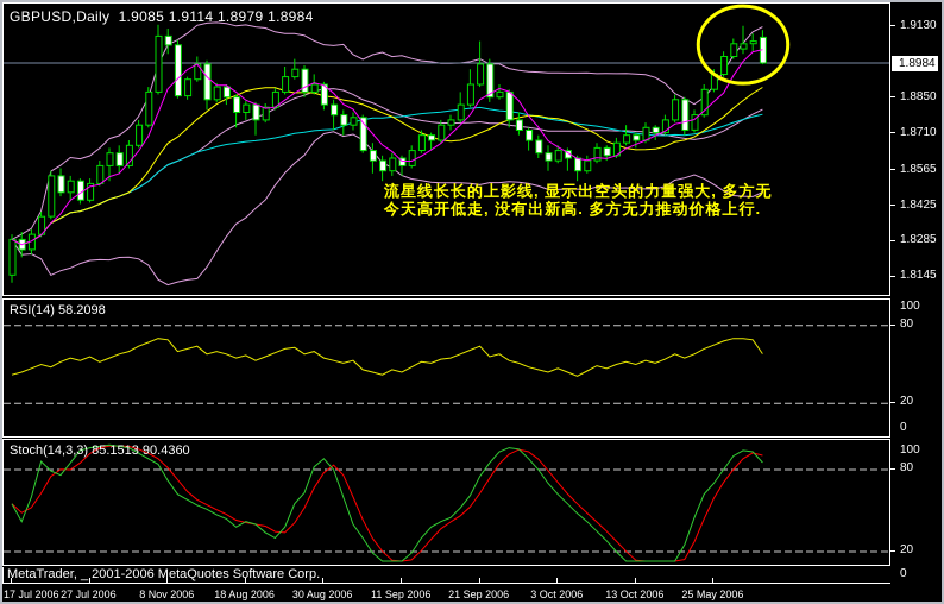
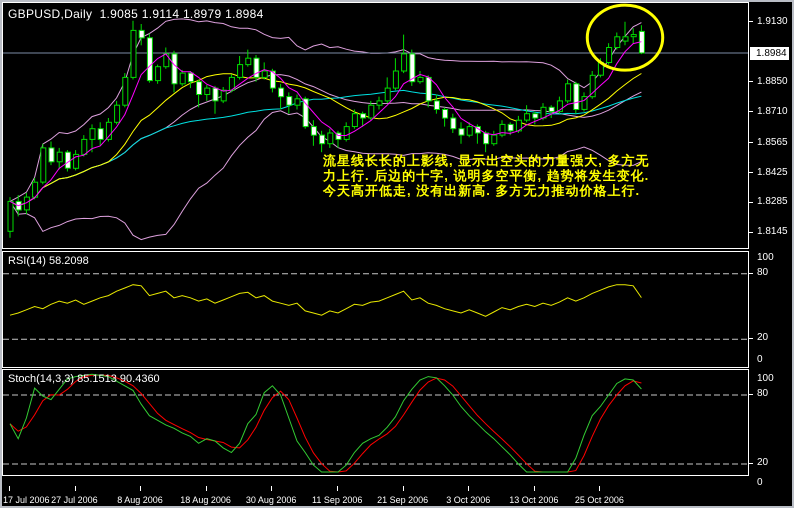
  GBPUSD,Daily 1.9085 1.9114 1.8979 1.8984
  流星线长长的上影线, 显示出空头的力量强大, 多方无
+ 力上行. 后边的十字, 说明多空平衡, 趋势将发生变化.
  今天高开低走, 没有出新高. 多方无力推动价格上行.
  RSI(14) 58.2098
  Stoch(14,3,3) 85.1513 90.4360
- MetaTrader, _ 2001-2006 MetaQuotes Software Corp.
  17 Jul 2006
  27 Jul 2006
- 8 Nov 2006
+ 8 Aug 2006
  18 Aug 2006
  30 Aug 2006
  11 Sep 2006
  21 Sep 2006
  3 Oct 2006
  13 Oct 2006
- 25 May 2006
+ 25 Oct 2006
  1.9130
  1.8850
  1.8710
  1.8565
  1.8425
  1.8285
  1.8145
  1.8984
  100
  80
  20
  0
  100
  80
  20
  0
